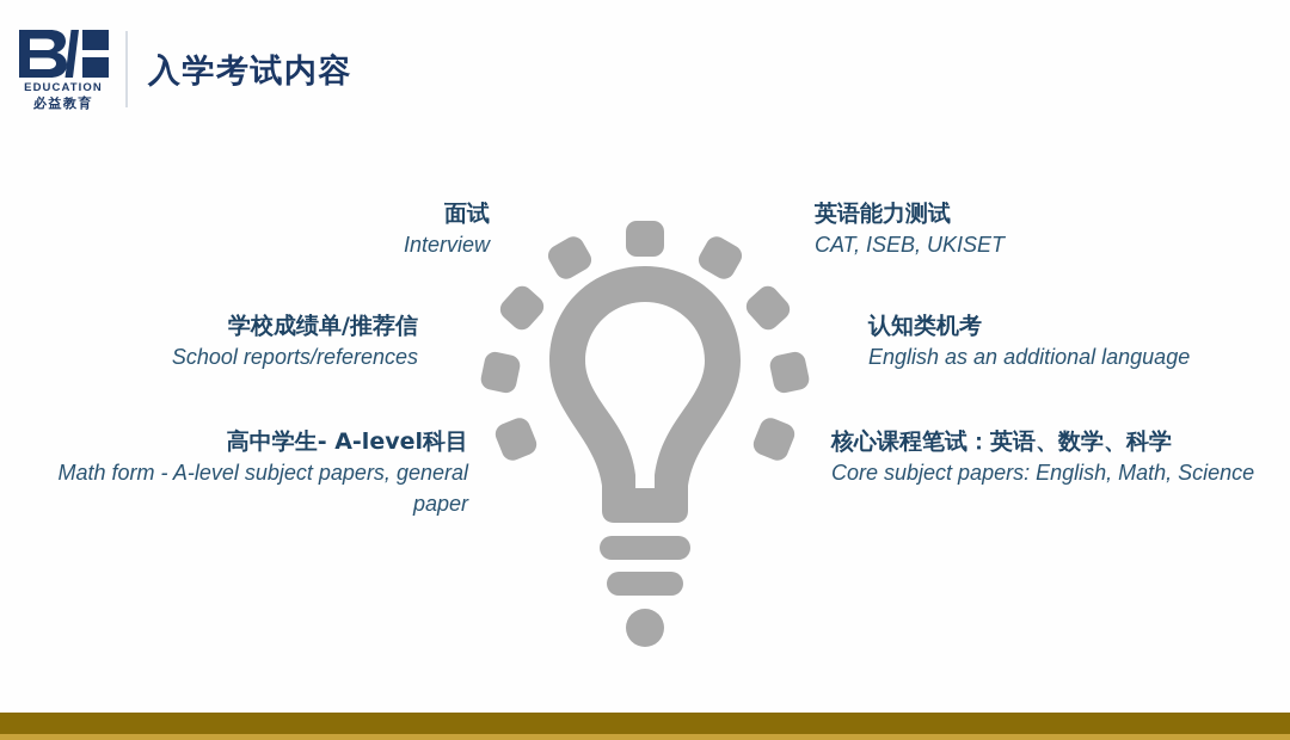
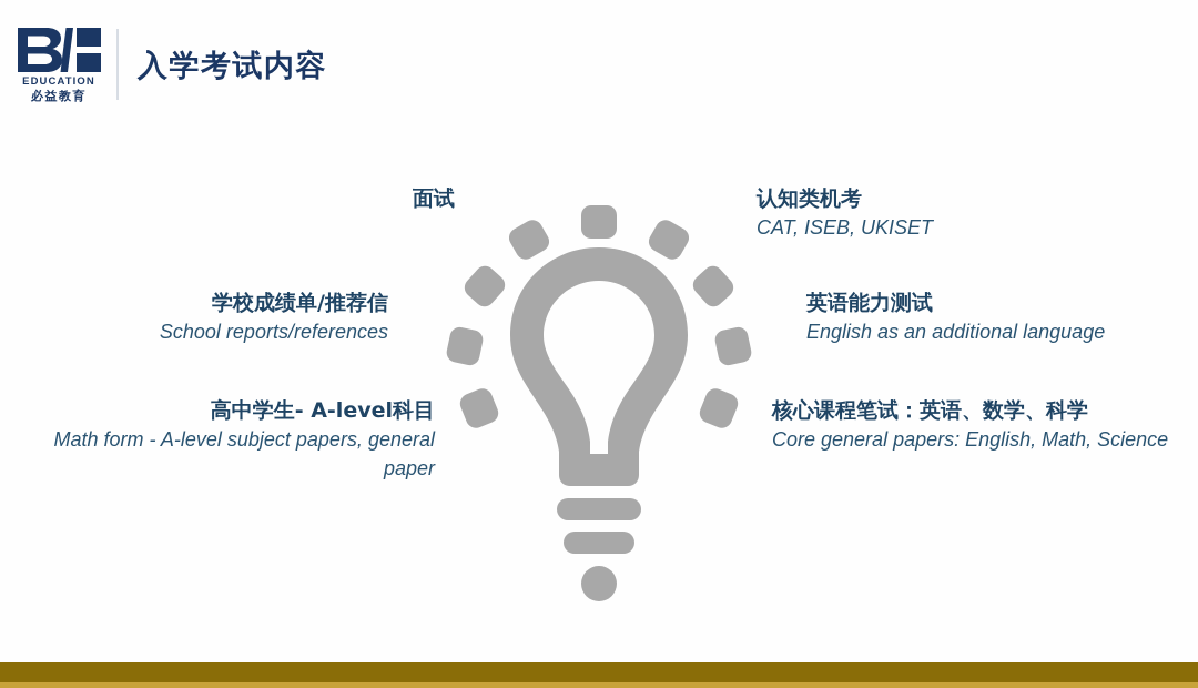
  EDUCATION
  必益教育
  入学考试内容
  面试
- Interview
  学校成绩单/推荐信
  School reports/references
  高中学生- A-level科目
  Math form - A-level subject papers, general paper
- 英语能力测试
+ 认知类机考
  CAT, ISEB, UKISET
- 认知类机考
+ 英语能力测试
  English as an additional language
  核心课程笔试：英语、数学、科学
- Core subject papers: English, Math, Science
+ Core general papers: English, Math, Science
